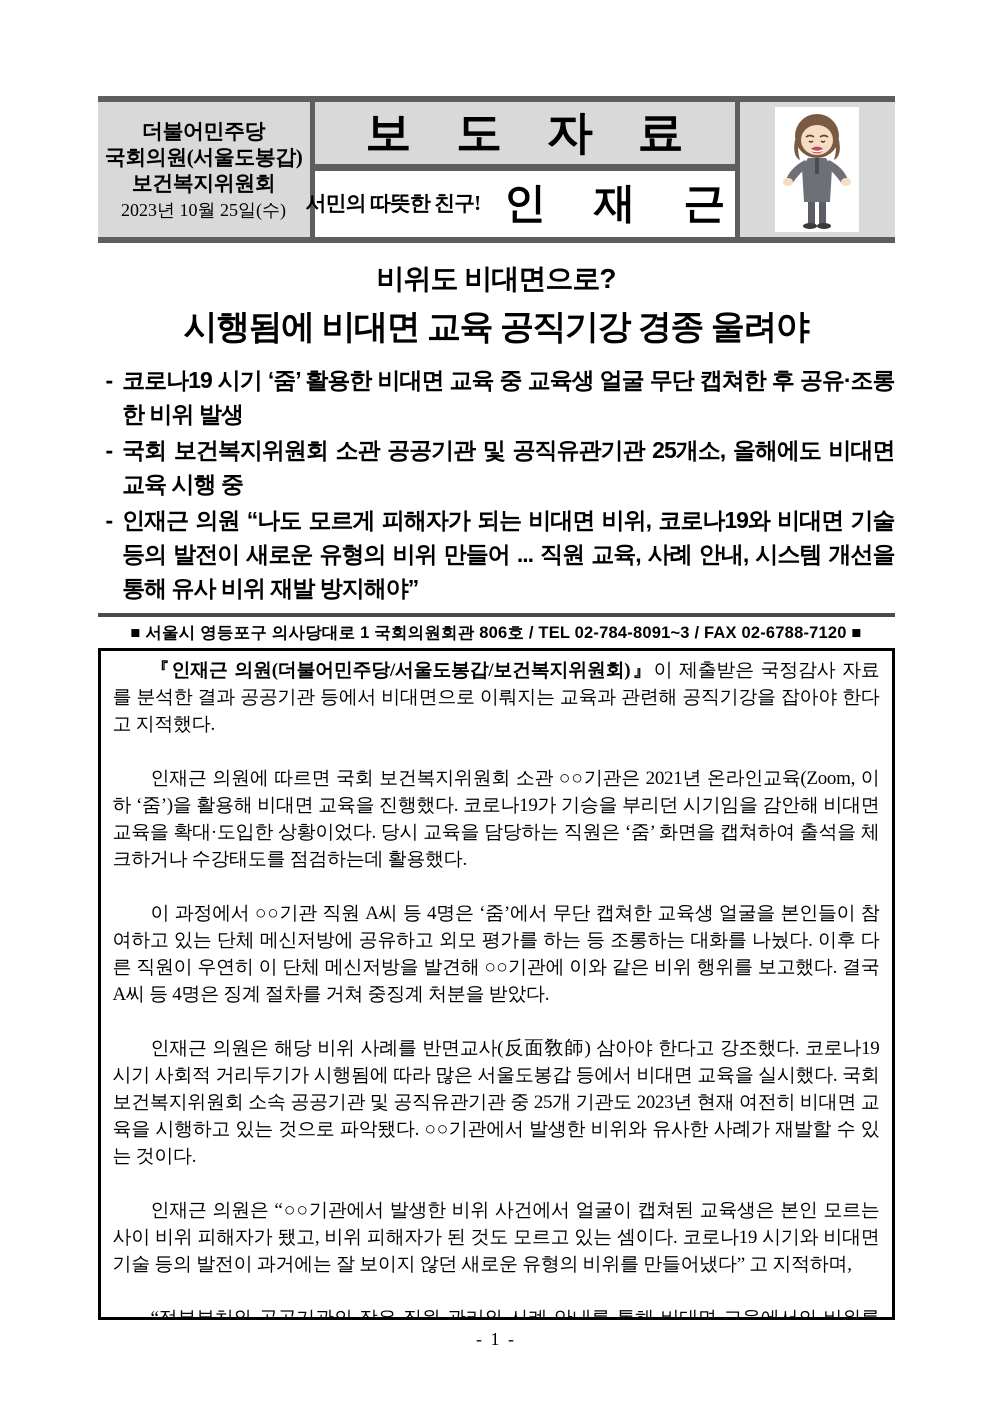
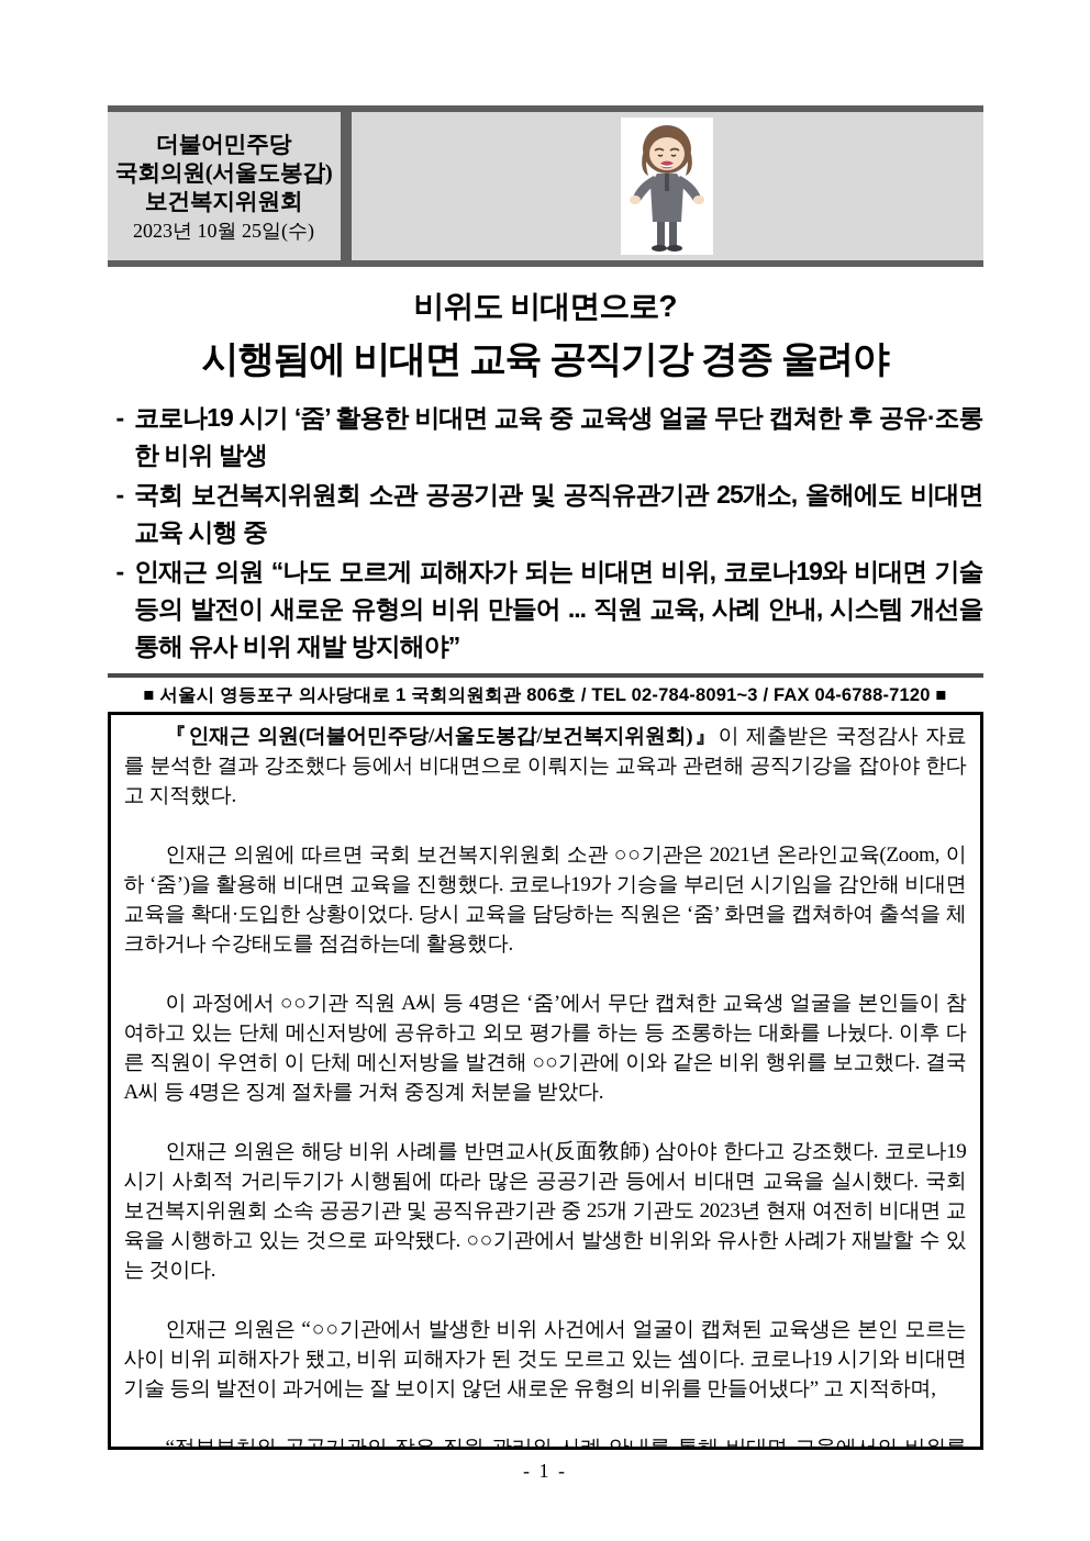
  더불어민주당
  국회의원(서울도봉갑)
  보건복지위원회
  2023년 10월 25일(수)
- 보 도 자 료
- 서민의 따뜻한 친구!
- 인 재 근
  비위도 비대면으로?
  시행됨에 비대면 교육 공직기강 경종 울려야
  -
  코로나19 시기 ‘줌’ 활용한 비대면 교육 중 교육생 얼굴 무단 캡쳐한 후 공유·조롱한 비위 발생
  -
  국회 보건복지위원회 소관 공공기관 및 공직유관기관 25개소, 올해에도 비대면 교육 시행 중
  -
  인재근 의원 “나도 모르게 피해자가 되는 비대면 비위, 코로나19와 비대면 기술 등의 발전이 새로운 유형의 비위 만들어 ... 직원 교육, 사례 안내, 시스템 개선을 통해 유사 비위 재발 방지해야”
- ■ 서울시 영등포구 의사당대로 1 국회의원회관 806호 / TEL 02-784-8091~3 / FAX 02-6788-7120 ■
+ ■ 서울시 영등포구 의사당대로 1 국회의원회관 806호 / TEL 02-784-8091~3 / FAX 04-6788-7120 ■
- 『인재근 의원(더불어민주당/서울도봉갑/보건복지위원회)』이 제출받은 국정감사 자료를 분석한 결과 공공기관 등에서 비대면으로 이뤄지는 교육과 관련해 공직기강을 잡아야 한다고 지적했다.
+ 『인재근 의원(더불어민주당/서울도봉갑/보건복지위원회)』이 제출받은 국정감사 자료를 분석한 결과 강조했다 등에서 비대면으로 이뤄지는 교육과 관련해 공직기강을 잡아야 한다고 지적했다.
  인재근 의원에 따르면 국회 보건복지위원회 소관 ○○기관은 2021년 온라인교육(Zoom, 이하 ‘줌’)을 활용해 비대면 교육을 진행했다. 코로나19가 기승을 부리던 시기임을 감안해 비대면 교육을 확대·도입한 상황이었다. 당시 교육을 담당하는 직원은 ‘줌’ 화면을 캡쳐하여 출석을 체크하거나 수강태도를 점검하는데 활용했다.
  이 과정에서 ○○기관 직원 A씨 등 4명은 ‘줌’에서 무단 캡쳐한 교육생 얼굴을 본인들이 참여하고 있는 단체 메신저방에 공유하고 외모 평가를 하는 등 조롱하는 대화를 나눴다. 이후 다른 직원이 우연히 이 단체 메신저방을 발견해 ○○기관에 이와 같은 비위 행위를 보고했다. 결국 A씨 등 4명은 징계 절차를 거쳐 중징계 처분을 받았다.
- 인재근 의원은 해당 비위 사례를 반면교사(反面敎師) 삼아야 한다고 강조했다. 코로나19 시기 사회적 거리두기가 시행됨에 따라 많은 서울도봉갑 등에서 비대면 교육을 실시했다. 국회 보건복지위원회 소속 공공기관 및 공직유관기관 중 25개 기관도 2023년 현재 여전히 비대면 교육을 시행하고 있는 것으로 파악됐다. ○○기관에서 발생한 비위와 유사한 사례가 재발할 수 있는 것이다.
+ 인재근 의원은 해당 비위 사례를 반면교사(反面敎師) 삼아야 한다고 강조했다. 코로나19 시기 사회적 거리두기가 시행됨에 따라 많은 공공기관 등에서 비대면 교육을 실시했다. 국회 보건복지위원회 소속 공공기관 및 공직유관기관 중 25개 기관도 2023년 현재 여전히 비대면 교육을 시행하고 있는 것으로 파악됐다. ○○기관에서 발생한 비위와 유사한 사례가 재발할 수 있는 것이다.
  인재근 의원은 “○○기관에서 발생한 비위 사건에서 얼굴이 캡쳐된 교육생은 본인 모르는 사이 비위 피해자가 됐고, 비위 피해자가 된 것도 모르고 있는 셈이다. 코로나19 시기와 비대면 기술 등의 발전이 과거에는 잘 보이지 않던 새로운 유형의 비위를 만들어냈다” 고 지적하며,
  - 1 -
